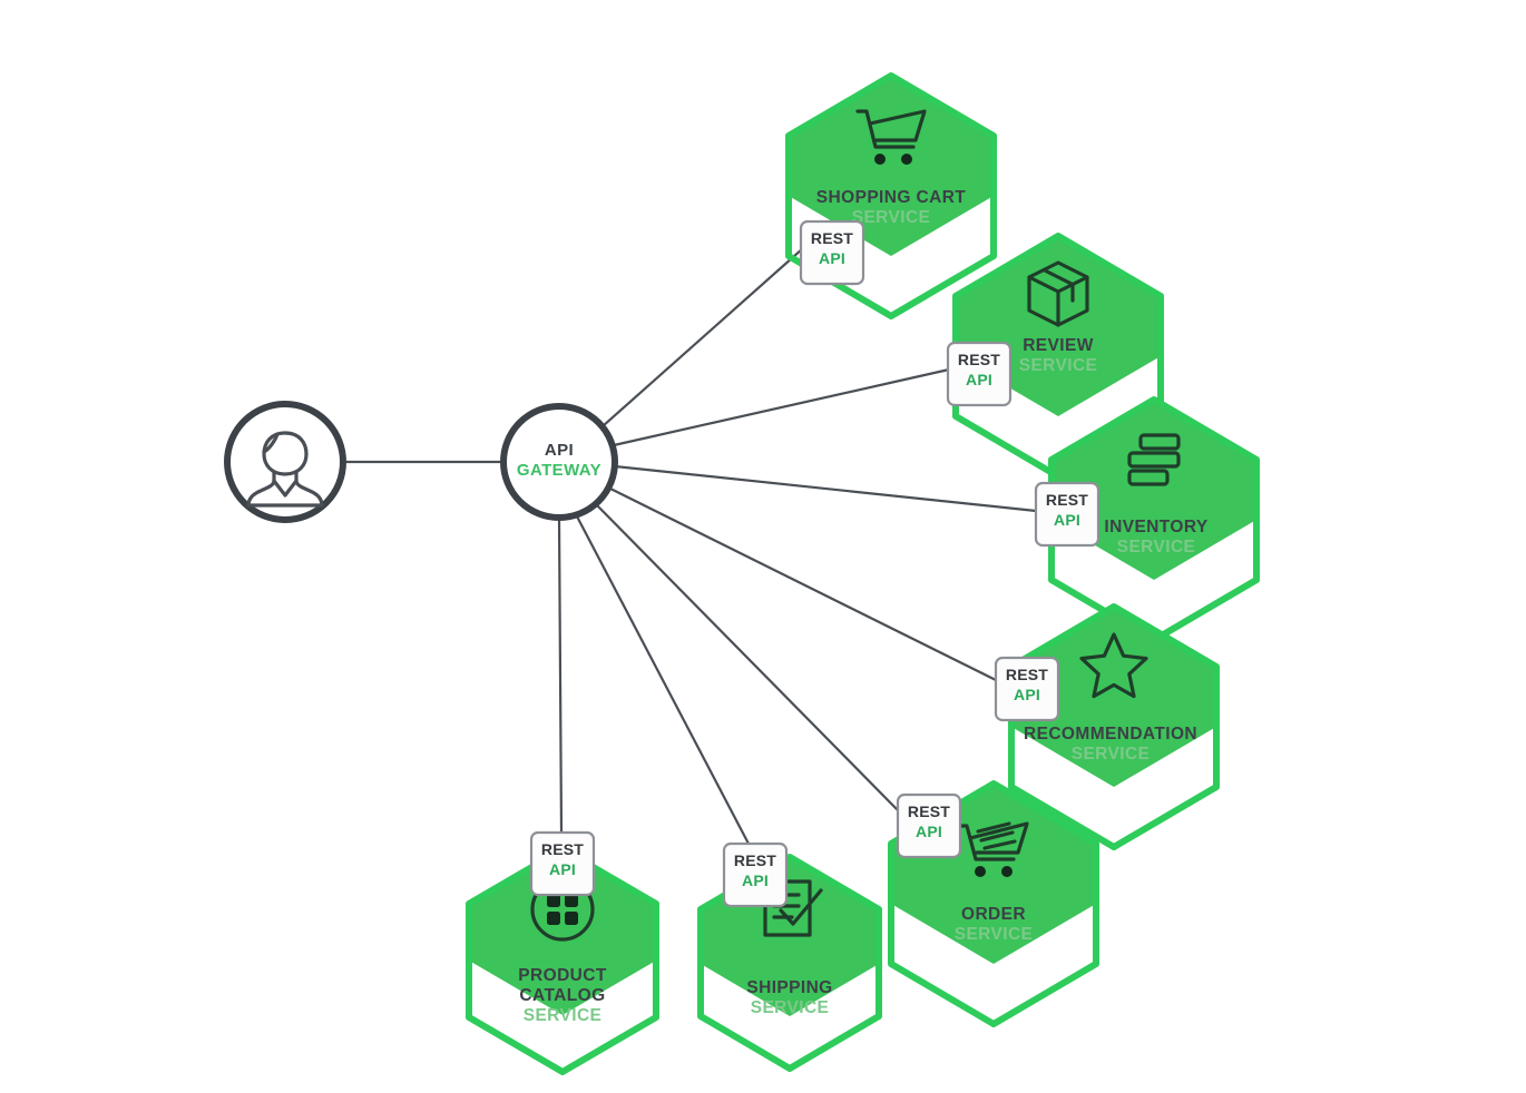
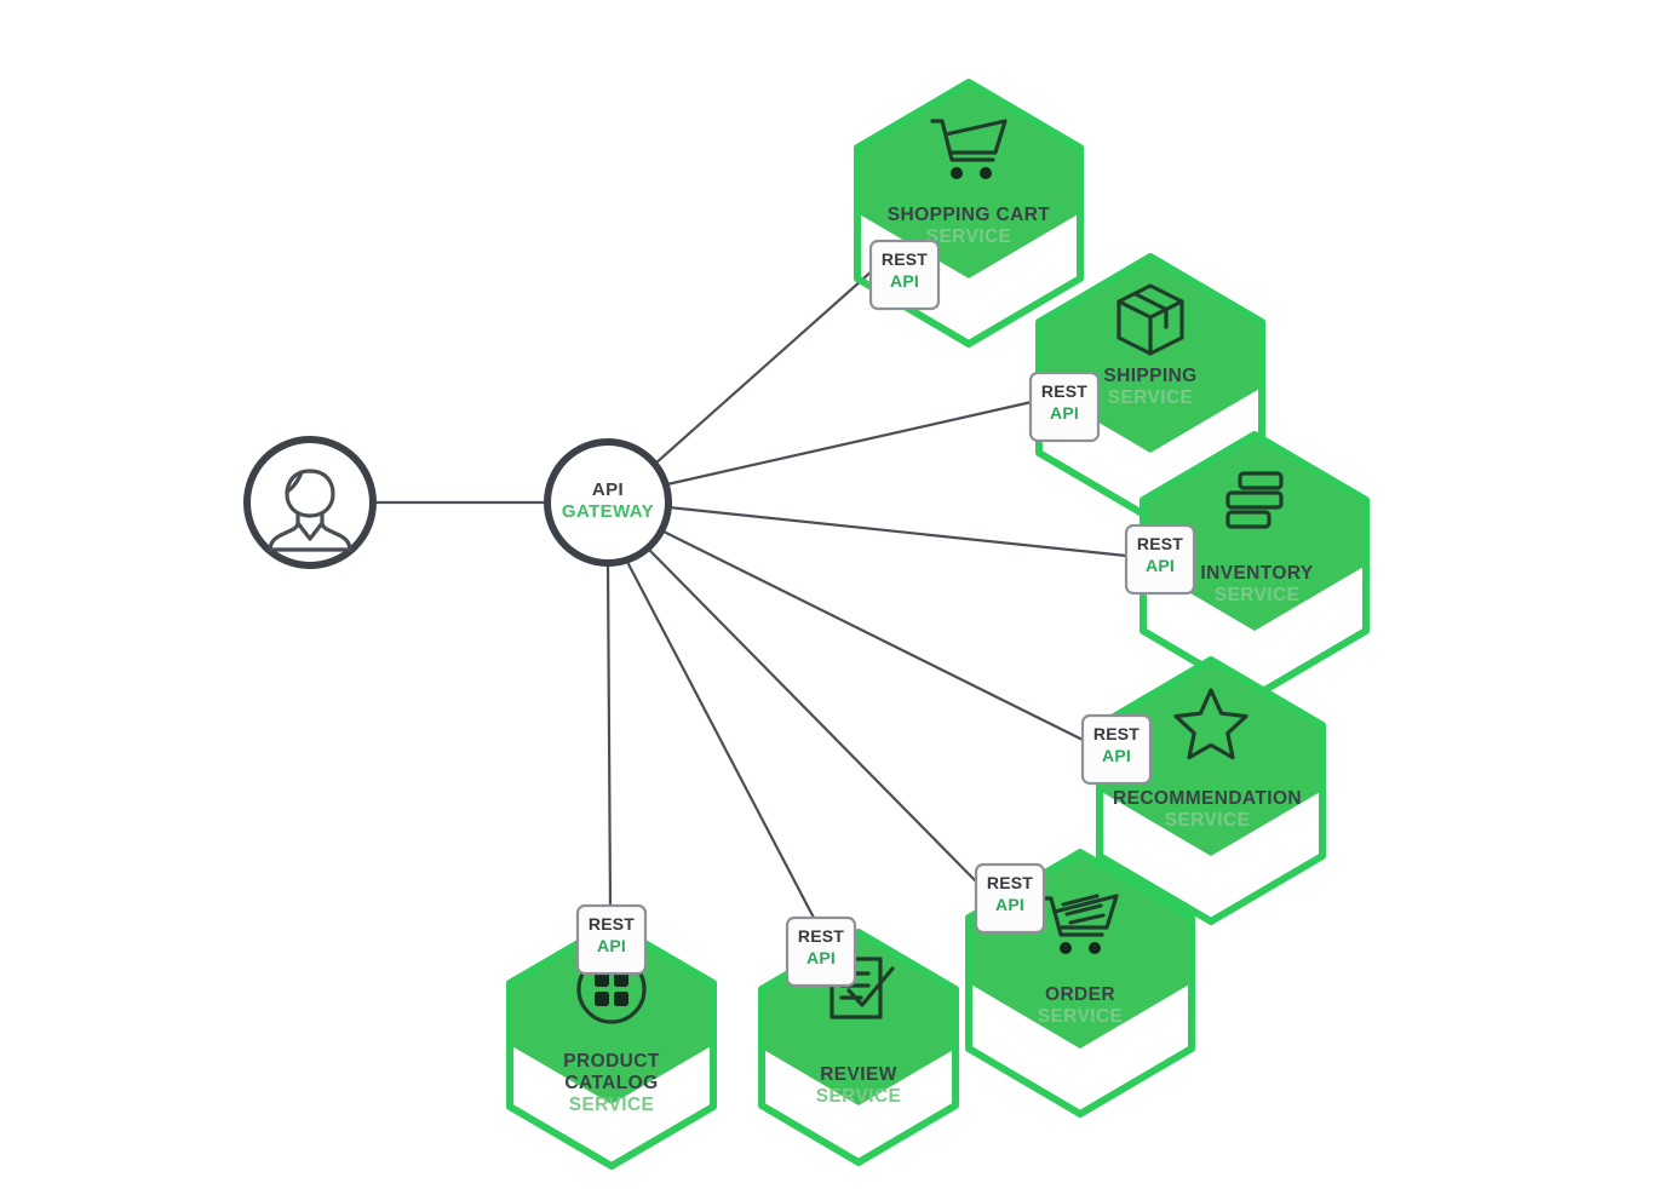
  API
  GATEWAY
  SHOPPING CART
  SERVICE
  REST
  API
- REVIEW
+ SHIPPING
  SERVICE
  REST
  API
  INVENTORY
  SERVICE
  REST
  API
  RECOMMENDATION
  SERVICE
  REST
  API
  ORDER
  SERVICE
  REST
  API
- SHIPPING
+ REVIEW
  SERVICE
  REST
  API
  PRODUCT
  CATALOG
  SERVICE
  REST
  API
